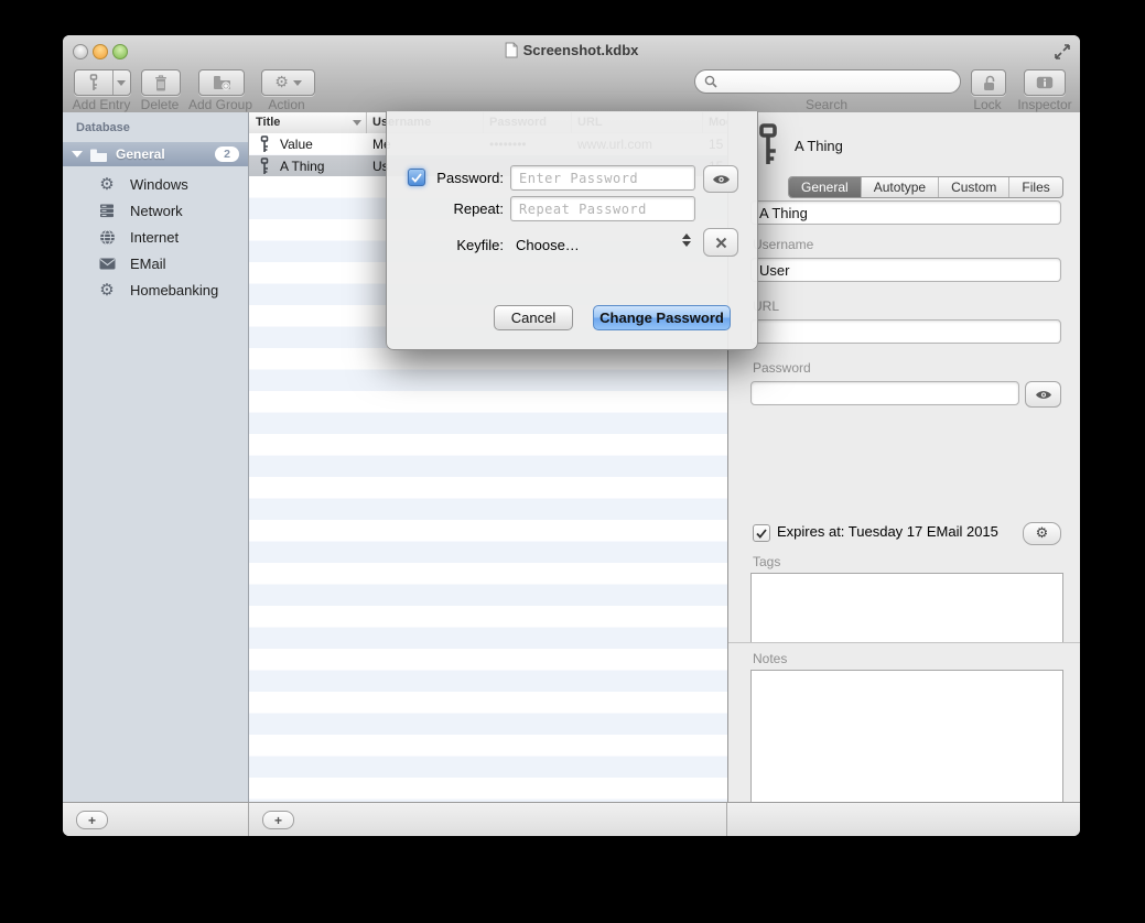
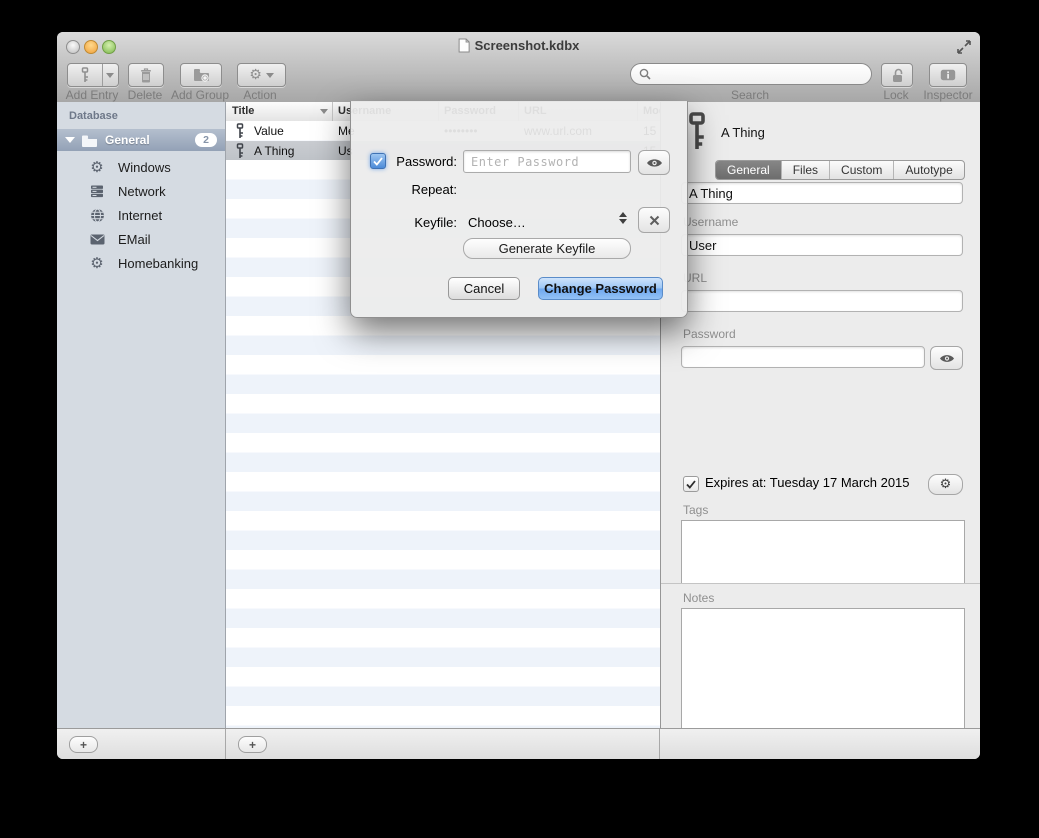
  Screenshot.kdbx
  Add Entry
  Delete
  Add Group
  ⚙
  Action
  Search
  Lock
  Inspector
  Database
  General
  2
  ⚙
  Windows
  Network
  Internet
  EMail
  ⚙
  Homebanking
  Title
  Value
  A Thing
  A Thing
  General
- Autotype
+ Files
  Custom
- Files
+ Autotype
  A Thing
  sername
  User
  Password
- Expires at: Tuesday 17 EMail 2015
+ Expires at: Tuesday 17 March 2015
  ⚙
  Tags
  Notes
  +
  +
  Password:
  Enter Password
  Repeat:
- Repeat Password
  Keyfile:
  Choose…
+ Generate Keyfile
  Cancel
  Change Password
